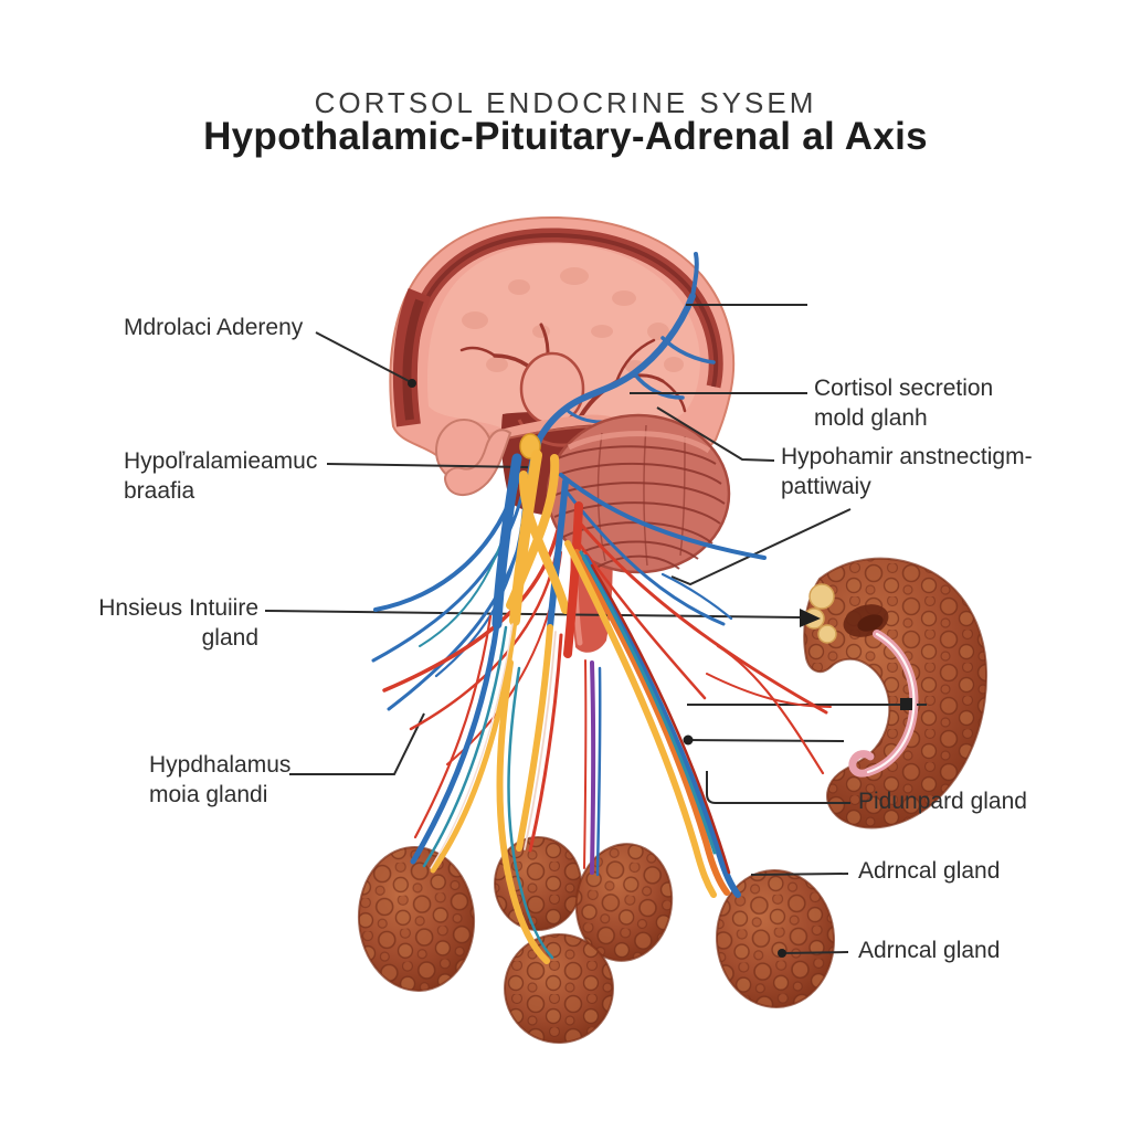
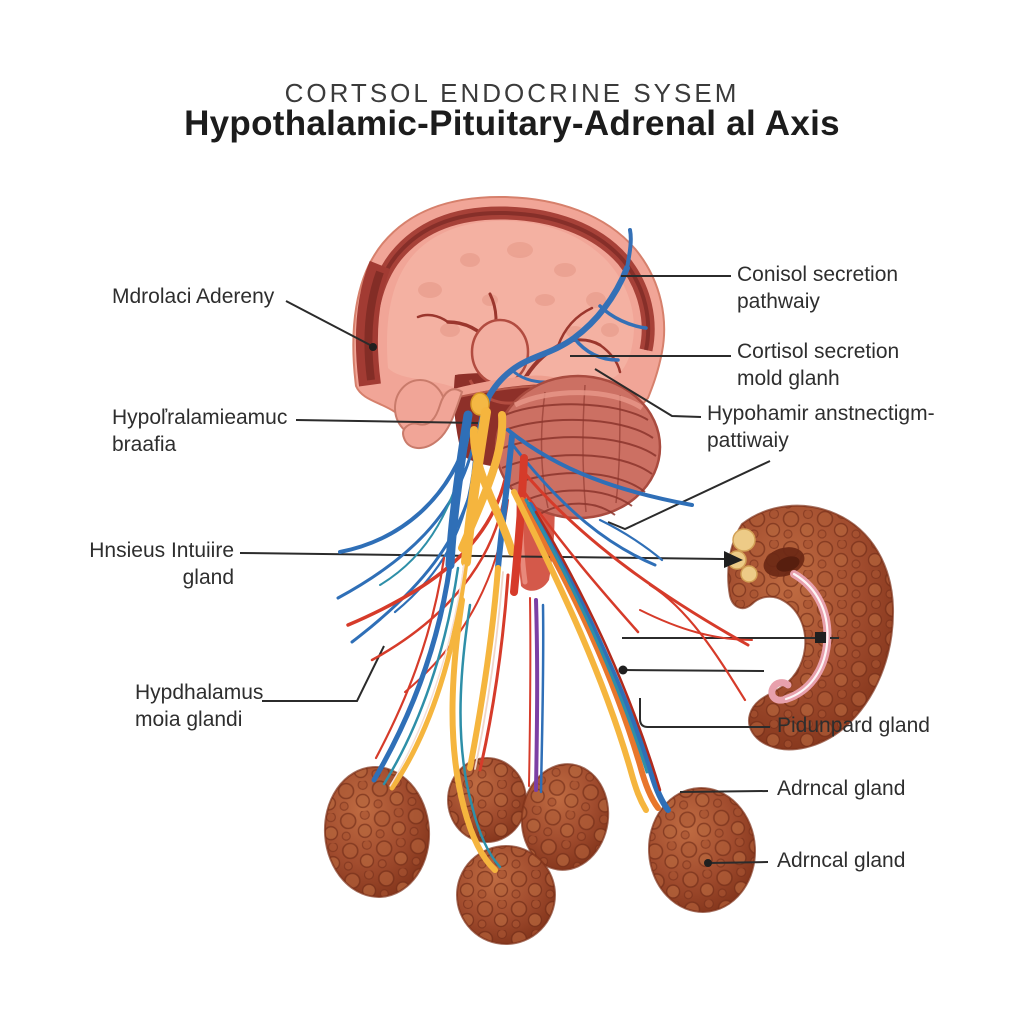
  CORTSOL ENDOCRINE SYSEM
  Hypothalamic-Pituitary-Adrenal al Axis
  Mdrolaci Adereny
  Hypoľralamieamuc
  braafia
  Hnsieus Intuiire
  gland
  Hypdhalamus
  moia glandi
+ Conisol secretion
+ pathwaiy
  Cortisol secretion
  mold glanh
  Hypohamir anstnectigm-
  pattiwaiy
  Pidunpard gland
  Adrncal gland
  Adrncal gland
